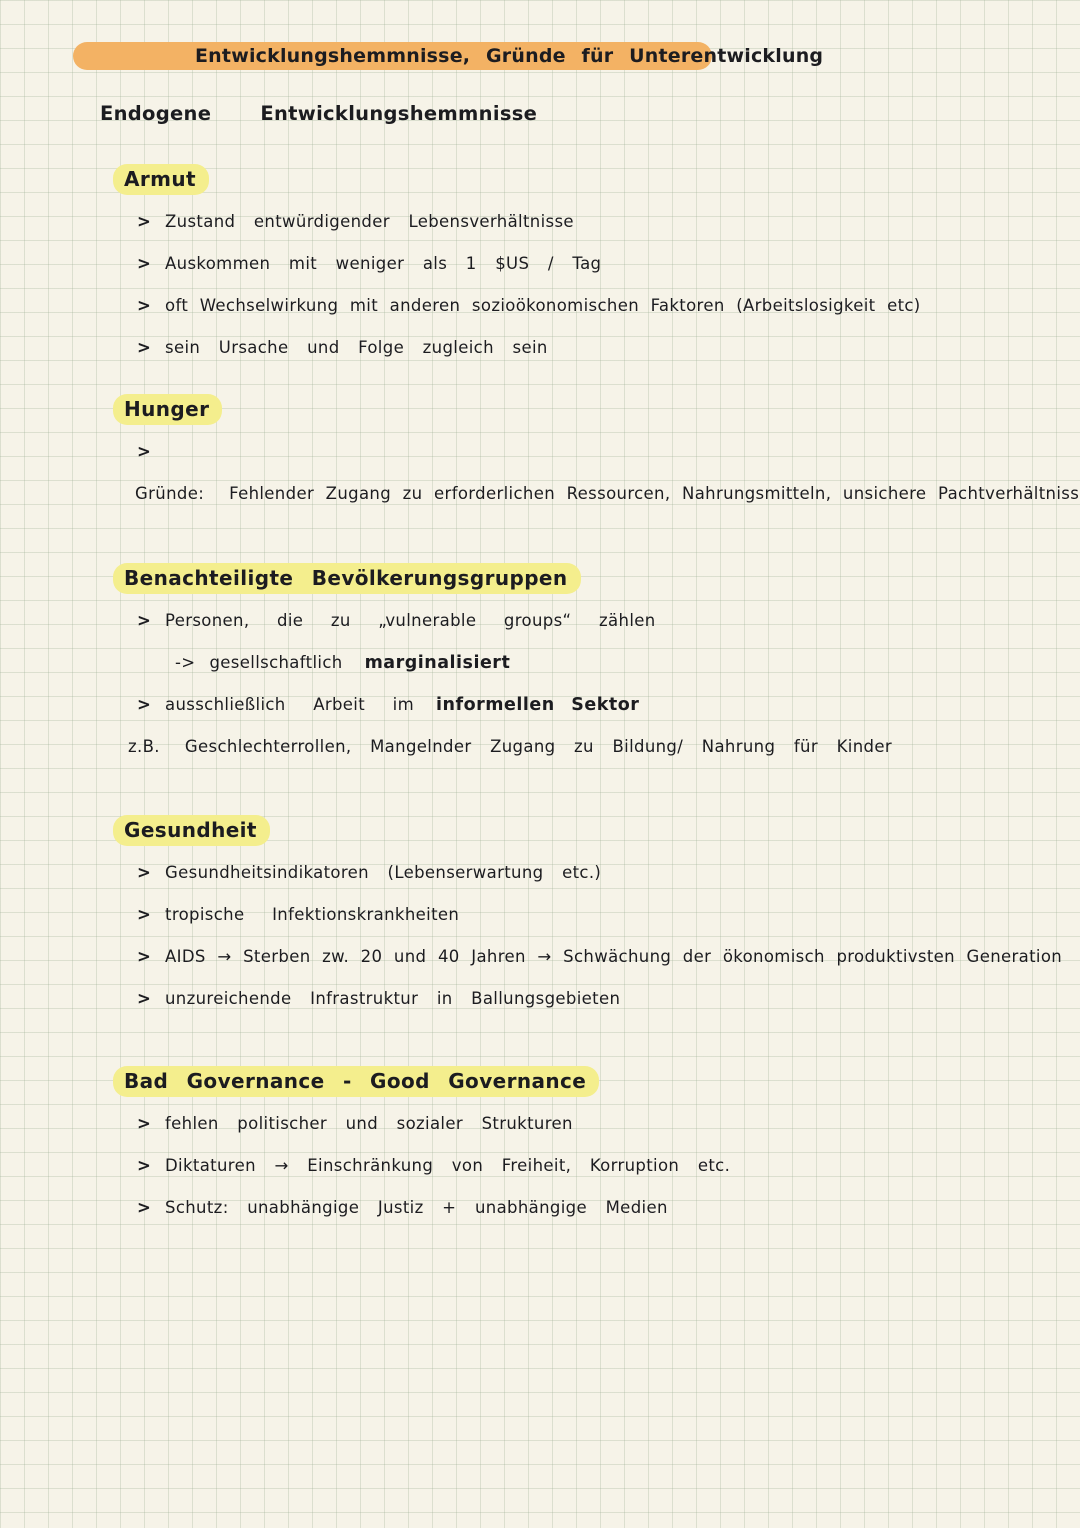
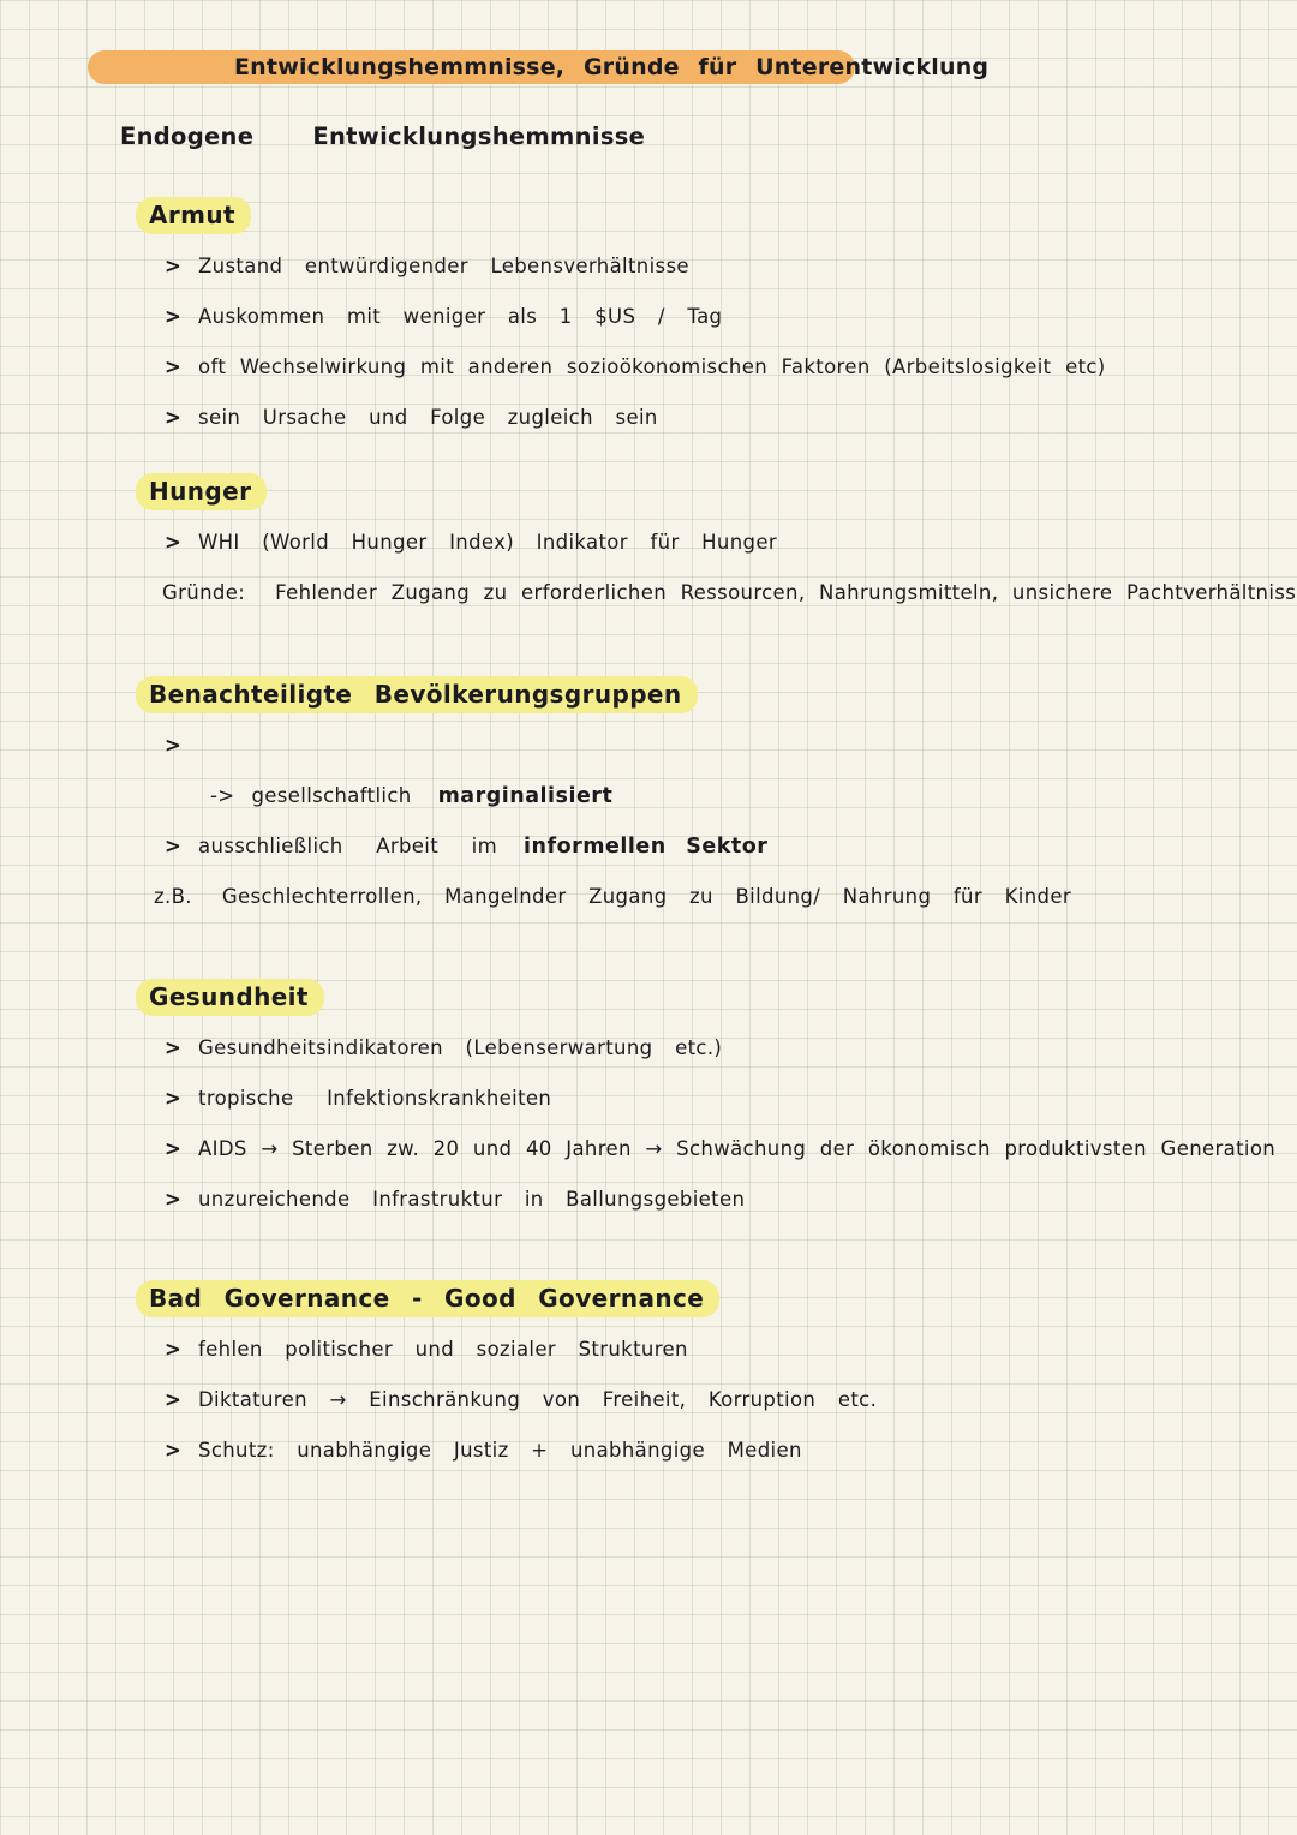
  Entwicklungshemmnisse, Gründe für Unterentwicklung
  Endogene Entwicklungshemmnisse
  Armut
  >
  Zustand entwürdigender Lebensverhältnisse
  >
  Auskommen mit weniger als 1 $US / Tag
  >
  oft Wechselwirkung mit anderen sozioökonomischen Faktoren (Arbeitslosigkeit etc)
  >
  sein Ursache und Folge zugleich sein
  Hunger
  >
+ WHI (World Hunger Index) Indikator für Hunger
  Gründe:
  Fehlender Zugang zu erforderlichen Ressourcen, Nahrungsmitteln, unsichere Pachtverhältniss
  Benachteiligte Bevölkerungsgruppen
  >
- Personen, die zu „vulnerable groups“ zählen
  ->
  gesellschaftlich
  marginalisiert
  >
  ausschließlich Arbeit im
  informellen Sektor
  z.B.
  Geschlechterrollen, Mangelnder Zugang zu Bildung/ Nahrung für Kinder
  Gesundheit
  >
  Gesundheitsindikatoren (Lebenserwartung etc.)
  >
  tropische Infektionskrankheiten
  >
  AIDS → Sterben zw. 20 und 40 Jahren → Schwächung der ökonomisch produktivsten Generation
  >
  unzureichende Infrastruktur in Ballungsgebieten
  Bad Governance - Good Governance
  >
  fehlen politischer und sozialer Strukturen
  >
  Diktaturen → Einschränkung von Freiheit, Korruption etc.
  >
  Schutz: unabhängige Justiz + unabhängige Medien
